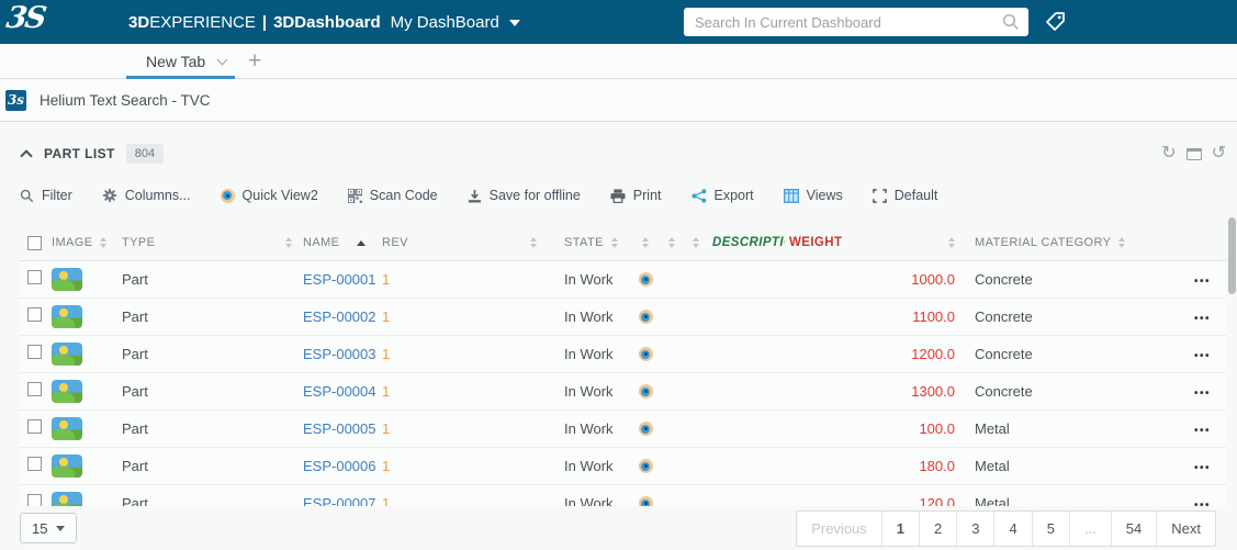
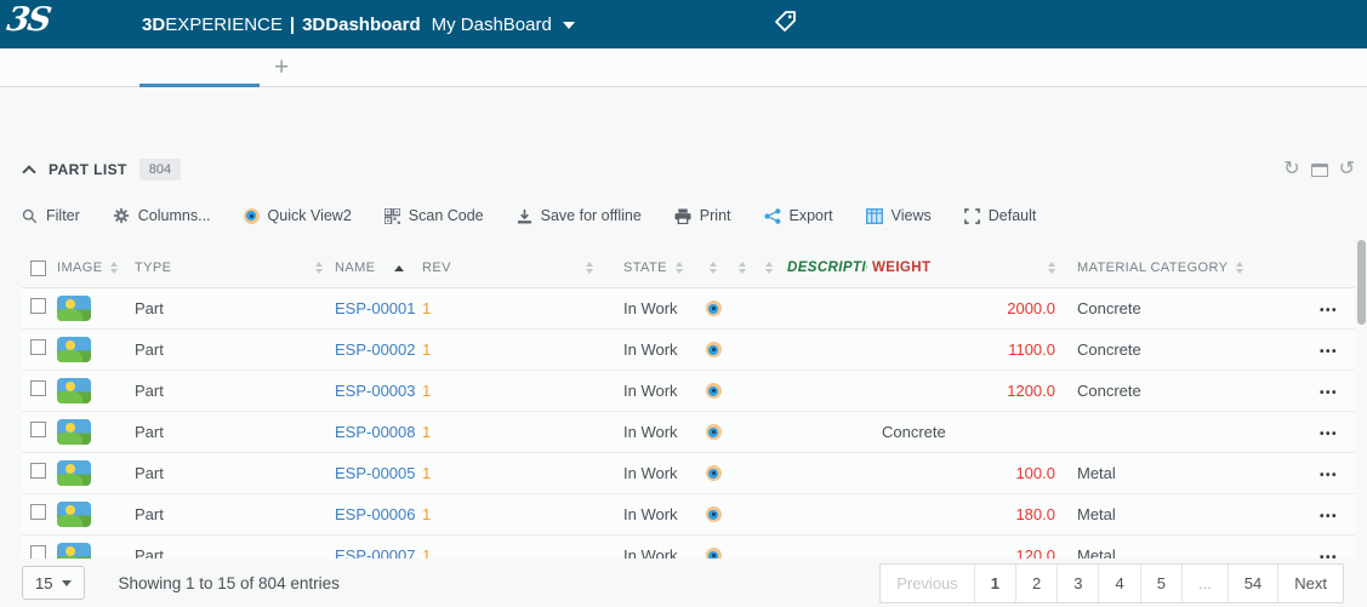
  3D
  EXPERIENCE
  |
  3DDashboard
  My DashBoard
- Search In Current Dashboard
- New Tab
  +
- 3s
- Helium Text Search - TVC
  PART LIST
  804
  ↻
  ↺
  Filter
  Columns...
  Quick View2
  Scan Code
  Save for offline
  Print
  Export
  Views
  Default
  IMAGE
  TYPE
  NAME
  REV
  STATE
  DESCRIPTI
  WEIGHT
  MATERIAL CATEGORY
  Part
  ESP-00001
  1
  In Work
- 1000.0
+ 2000.0
  Concrete
  •••
  Part
  ESP-00002
  1
  In Work
  1100.0
  Concrete
  •••
  Part
  ESP-00003
  1
  In Work
  1200.0
  Concrete
  •••
  Part
- ESP-00004
+ ESP-00008
  1
  In Work
- 1300.0
  Concrete
  •••
  Part
  ESP-00005
  1
  In Work
  100.0
  Metal
  •••
  Part
  ESP-00006
  1
  In Work
  180.0
  Metal
  •••
  Part
  ESP-00007
  1
  In Work
  120.0
  Metal
  •••
  15
+ Showing 1 to 15 of 804 entries
  Previous
  1
  2
  3
  4
  5
  ...
  54
  Next
